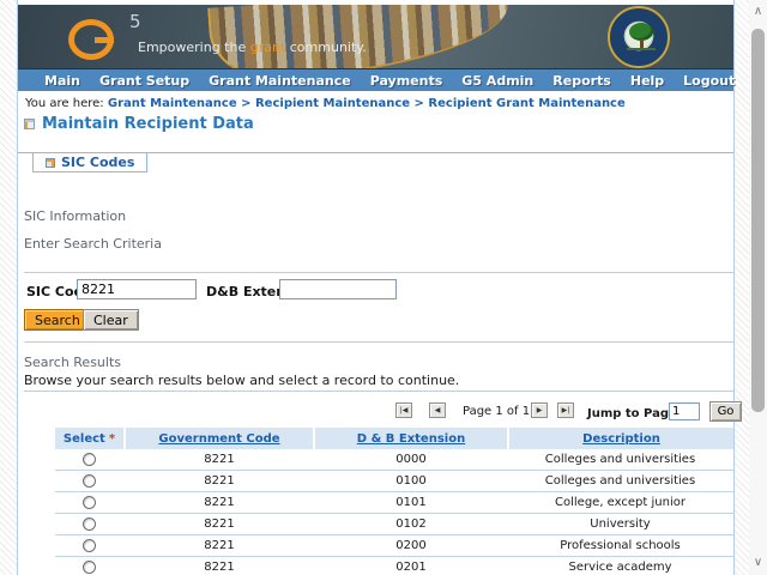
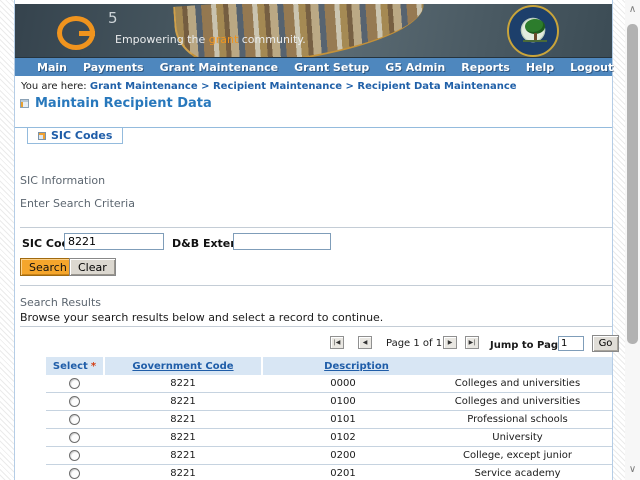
  5
  Empowering the grant community.
  Main
- Grant Setup
+ Payments
  Grant Maintenance
- Payments
+ Grant Setup
  G5 Admin
  Reports
  Help
  Logout
- You are here: Grant Maintenance > Recipient Maintenance > Recipient Grant Maintenance
+ You are here: Grant Maintenance > Recipient Maintenance > Recipient Data Maintenance
  Maintain Recipient Data
  SIC Codes
  SIC Information
  Enter Search Criteria
  SIC Co
  8221
  Search
  Clear
  Search Results
  Browse your search results below and select a record to continue.
  Page 1 of 1
  Jump to Pag
  1
  Go
  Select
  *
  Government Code
- D & B Extension
  Description
  8221
  0000
  Colleges and universities
  8221
  0100
  Colleges and universities
  8221
  0101
- College, except junior
+ Professional schools
  8221
  0102
  University
  8221
  0200
- Professional schools
+ College, except junior
  8221
  0201
  Service academy
  ∧
  ∨
